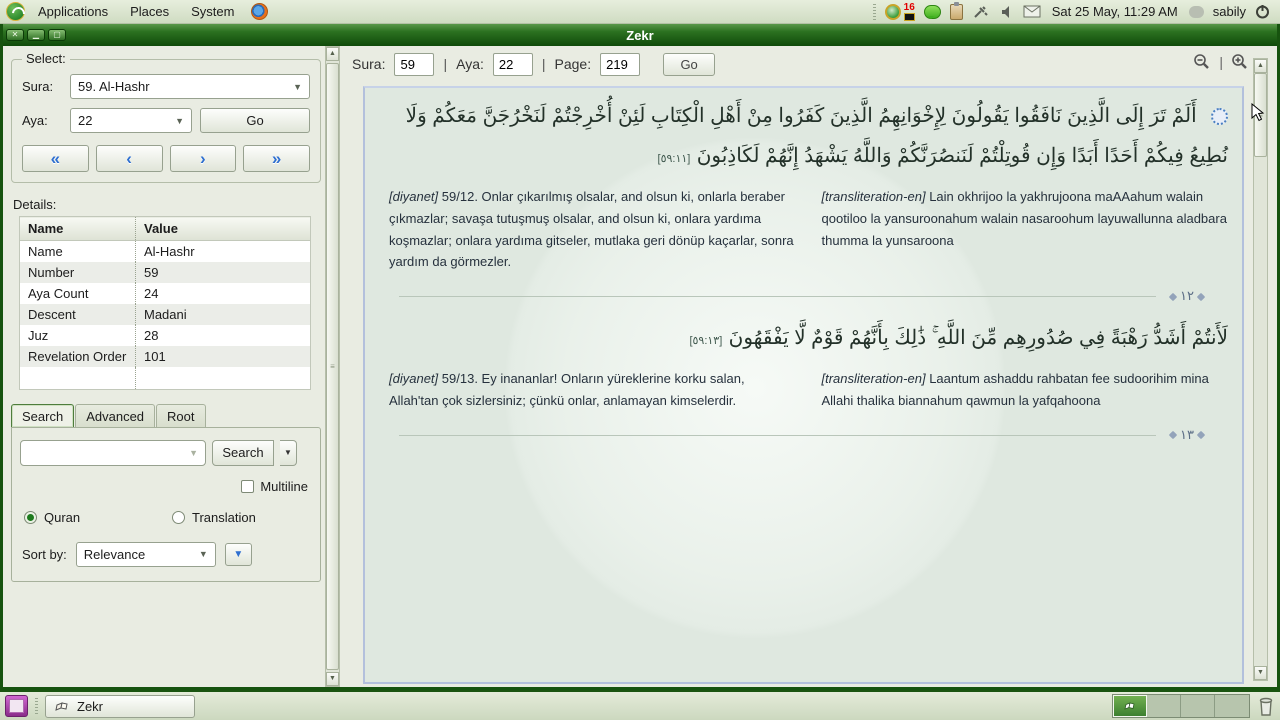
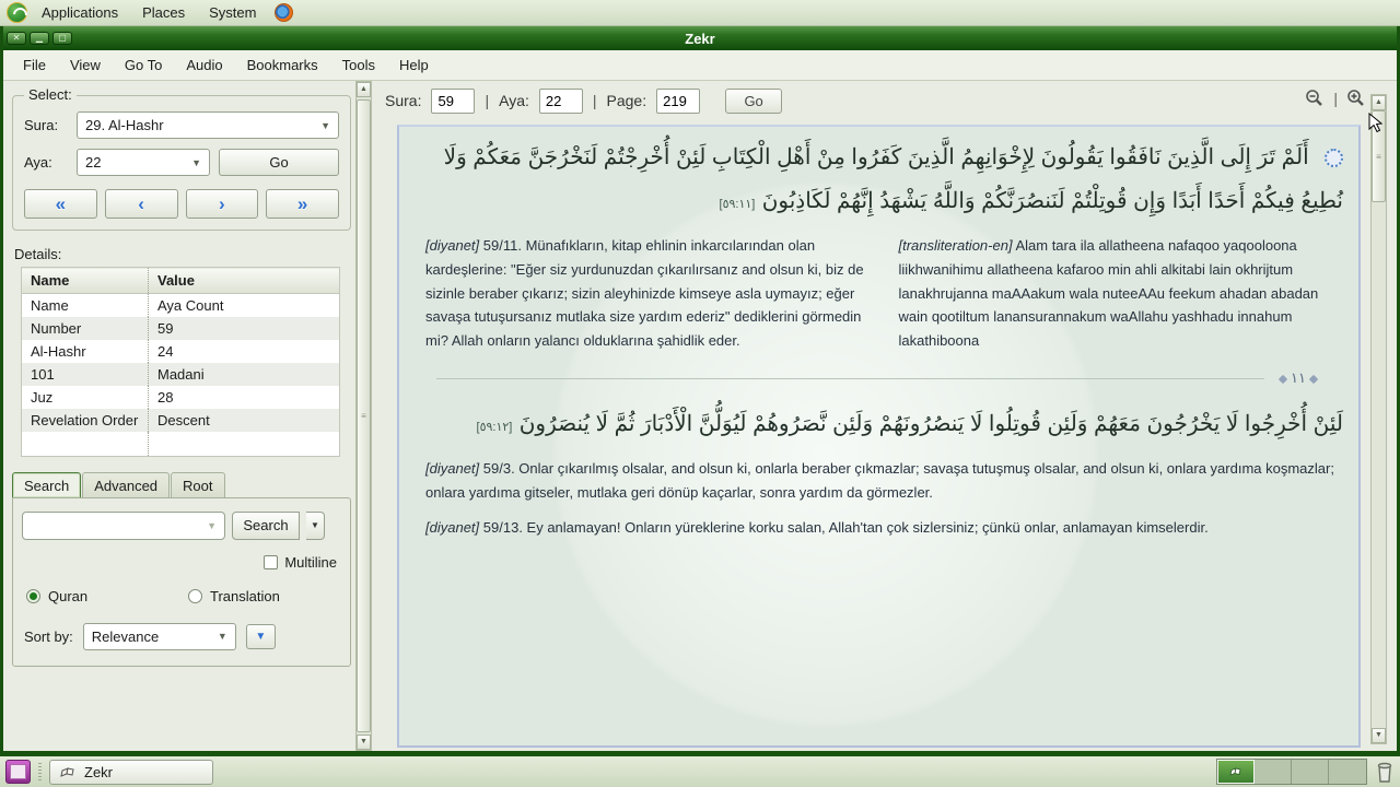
  Applications
  Places
  System
- 16
- Sat 25 May, 11:29 AM
- sabily
  Zekr
  ✕
  ▁
  ▢
+ File
+ View
+ Go To
+ Audio
+ Bookmarks
+ Tools
+ Help
  Select:
  Sura:
- 59. Al-Hashr
+ 29. Al-Hashr
  ▼
  Aya:
  22
  ▼
  Go
  «
  ‹
  ›
  »
  Details:
  Name	Value
- Name	Al-Hashr
+ Name	Aya Count
  Number	59
- Aya Count	24
+ Al-Hashr	24
- Descent	Madani
+ 101	Madani
  Juz	28
- Revelation Order	101
+ Revelation Order	Descent
  Search
  Advanced
  Root
  ▼
  Search
  ▼
  Multiline
  Quran
  Translation
  Sort by:
  Relevance
  ▼
  ▼
  ≡
  Sura:
  59
  |
  Aya:
  22
  |
  Page:
  219
  Go
  |
  أَلَمْ تَرَ إِلَى الَّذِينَ نَافَقُوا يَقُولُونَ لِإِخْوَانِهِمُ الَّذِينَ كَفَرُوا مِنْ أَهْلِ الْكِتَابِ لَئِنْ أُخْرِجْتُمْ لَنَخْرُجَنَّ مَعَكُمْ وَلَا نُطِيعُ فِيكُمْ أَحَدًا أَبَدًا وَإِن قُوتِلْتُمْ لَنَنصُرَنَّكُمْ وَاللَّهُ يَشْهَدُ إِنَّهُمْ لَكَاذِبُونَ [٥٩:١١]
+ [diyanet] 59/11. Münafıkların, kitap ehlinin inkarcılarından olan kardeşlerine: "Eğer siz yurdunuzdan çıkarılırsanız and olsun ki, biz de sizinle beraber çıkarız; sizin aleyhinizde kimseye asla uymayız; eğer savaşa tutuşursanız mutlaka size yardım ederiz" dediklerini görmedin mi? Allah onların yalancı olduklarına şahidlik eder.
+ [transliteration-en] Alam tara ila allatheena nafaqoo yaqooloona liikhwanihimu allatheena kafaroo min ahli alkitabi lain okhrijtum lanakhrujanna maAAakum wala nuteeAAu feekum ahadan abadan wain qootiltum lanansurannakum waAllahu yashhadu innahum lakathiboona
+ ١١
+ لَئِنْ أُخْرِجُوا لَا يَخْرُجُونَ مَعَهُمْ وَلَئِن قُوتِلُوا لَا يَنصُرُونَهُمْ وَلَئِن نَّصَرُوهُمْ لَيُوَلُّنَّ الْأَدْبَارَ ثُمَّ لَا يُنصَرُونَ [٥٩:١٢]
- [diyanet] 59/12. Onlar çıkarılmış olsalar, and olsun ki, onlarla beraber çıkmazlar; savaşa tutuşmuş olsalar, and olsun ki, onlara yardıma koşmazlar; onlara yardıma gitseler, mutlaka geri dönüp kaçarlar, sonra yardım da görmezler.
+ [diyanet] 59/3. Onlar çıkarılmış olsalar, and olsun ki, onlarla beraber çıkmazlar; savaşa tutuşmuş olsalar, and olsun ki, onlara yardıma koşmazlar; onlara yardıma gitseler, mutlaka geri dönüp kaçarlar, sonra yardım da görmezler.
- [transliteration-en] Lain okhrijoo la yakhrujoona maAAahum walain qootiloo la yansuroonahum walain nasaroohum layuwallunna aladbara thumma la yunsaroona
- ١٢
- لَأَنتُمْ أَشَدُّ رَهْبَةً فِي صُدُورِهِم مِّنَ اللَّهِ ۚ ذَٰلِكَ بِأَنَّهُمْ قَوْمٌ لَّا يَفْقَهُونَ [٥٩:١٣]
- [diyanet] 59/13. Ey inananlar! Onların yüreklerine korku salan, Allah'tan çok sizlersiniz; çünkü onlar, anlamayan kimselerdir.
+ [diyanet] 59/13. Ey anlamayan! Onların yüreklerine korku salan, Allah'tan çok sizlersiniz; çünkü onlar, anlamayan kimselerdir.
- [transliteration-en] Laantum ashaddu rahbatan fee sudoorihim mina Allahi thalika biannahum qawmun la yafqahoona
- ١٣
  ≡
  Zekr
